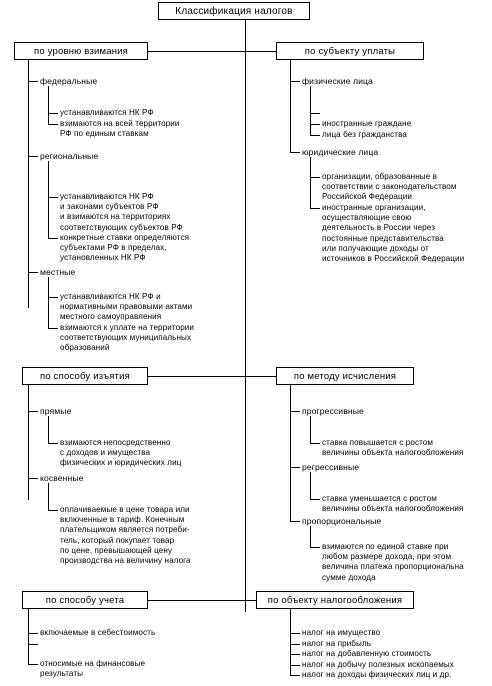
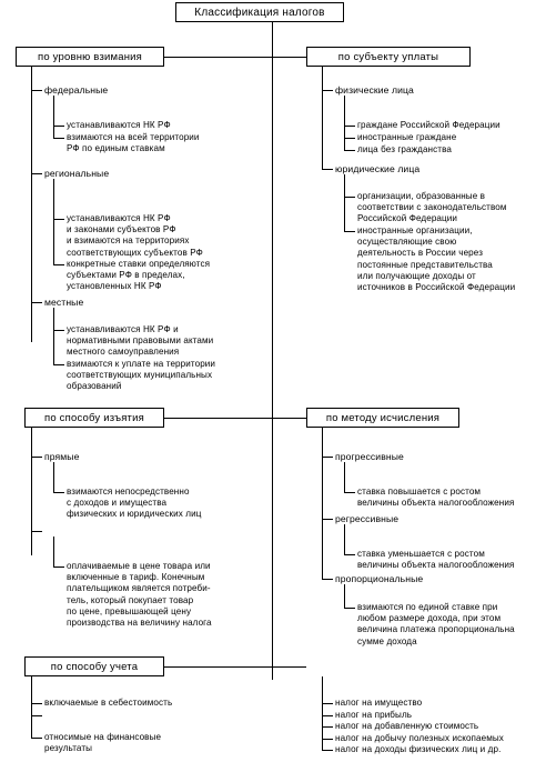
  Классификация налогов
  по уровню взимания
  по субъекту уплаты
  федеральные
  устанавливаются НК РФ
  взимаются на всей территории
  РФ по единым ставкам
  региональные
  устанавливаются НК РФ
  и законами субъектов РФ
  и взимаются на территориях
  соответствующих субъектов РФ
  конкретные ставки определяются
  субъектами РФ в пределах,
  установленных НК РФ
  местные
  устанавливаются НК РФ и
  нормативными правовыми актами
  местного самоуправления
  взимаются к уплате на территории
  соответствующих муниципальных
  образований
  физические лица
+ граждане Российской Федерации
  иностранные граждане
  лица без гражданства
  юридические лица
  организации, образованные в
  соответствии с законодательством
  Российской Федерации
  иностранные организации,
  осуществляющие свою
  деятельность в России через
  постоянные представительства
  или получающие доходы от
  источников в Российской Федерации
  по способу изъятия
  по методу исчисления
  прямые
  взимаются непосредственно
  с доходов и имущества
  физических и юридических лиц
- косвенные
  оплачиваемые в цене товара или
  включенные в тариф. Конечным
  плательщиком является потреби-
  тель, который покупает товар
  по цене, превышающей цену
  производства на величину налога
  прогрессивные
  ставка повышается с ростом
  величины объекта налогообложения
  регрессивные
  ставка уменьшается с ростом
  величины объекта налогообложения
  пропорциональные
  взимаются по единой ставке при
  любом размере дохода, при этом
  величина платежа пропорциональна
  сумме дохода
  по способу учета
- по объекту налогообложения
  включаемые в себестоимость
  относимые на финансовые
  результаты
  налог на имущество
  налог на прибыль
  налог на добавленную стоимость
  налог на добычу полезных ископаемых
  налог на доходы физических лиц и др.
